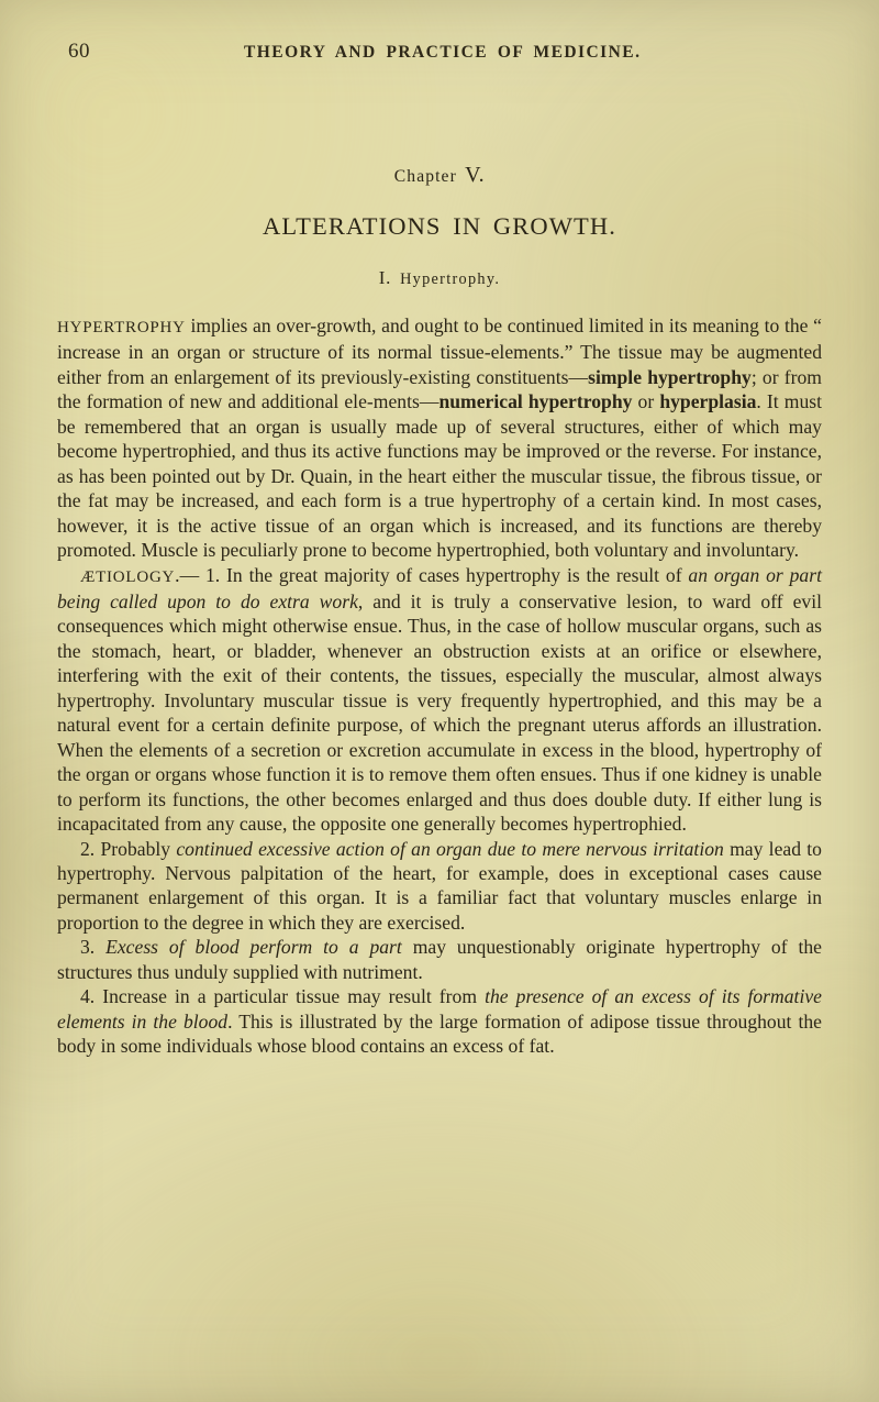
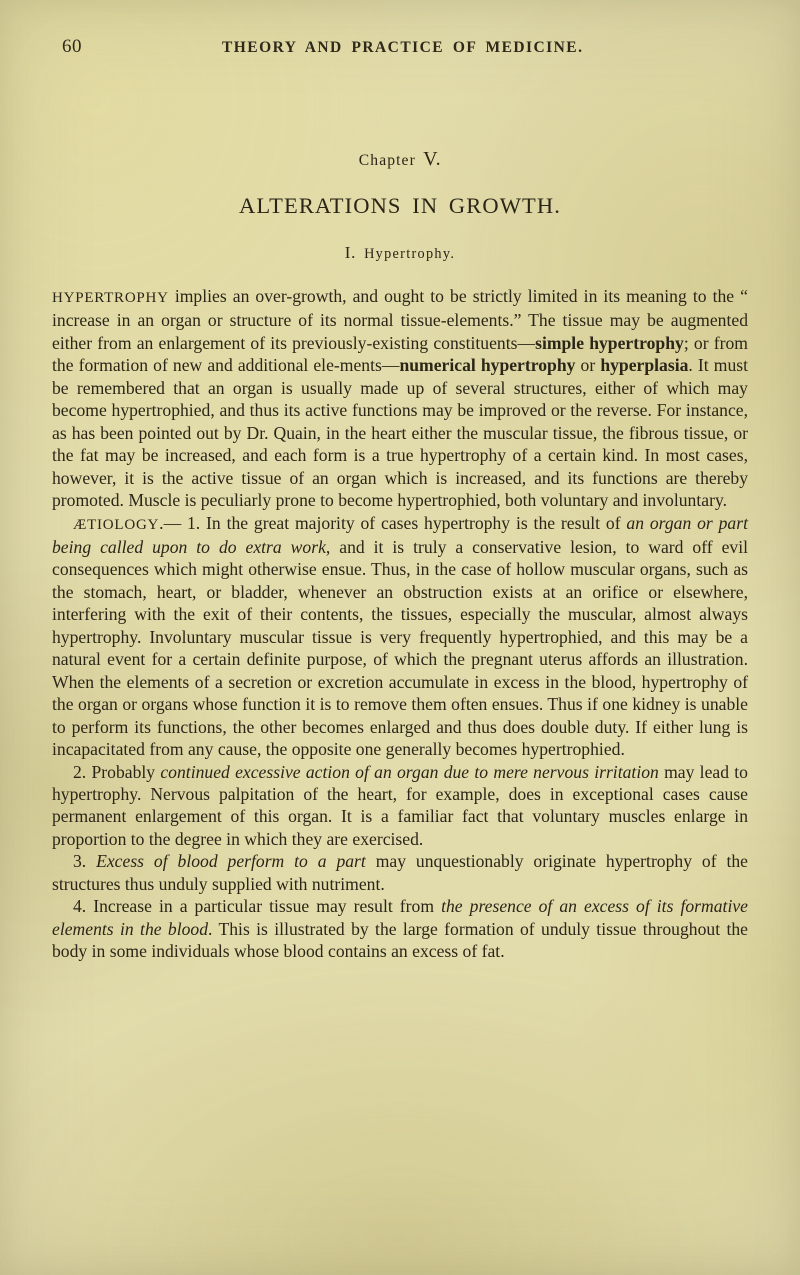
  60
  THEORY AND PRACTICE OF MEDICINE.
  Chapter V.
  ALTERATIONS IN GROWTH.
  I. Hypertrophy.
- HYPERTROPHY implies an over-growth, and ought to be continued limited in its meaning to the “ increase in an organ or structure of its normal tissue-elements.” The tissue may be augmented either from an enlargement of its previously-existing constituents—simple hypertrophy; or from the formation of new and additional ele-ments—numerical hypertrophy or hyperplasia. It must be remembered that an organ is usually made up of several structures, either of which may become hypertrophied, and thus its active functions may be improved or the reverse. For instance, as has been pointed out by Dr. Quain, in the heart either the muscular tissue, the fibrous tissue, or the fat may be increased, and each form is a true hypertrophy of a certain kind. In most cases, however, it is the active tissue of an organ which is increased, and its functions are thereby promoted. Muscle is peculiarly prone to become hypertrophied, both voluntary and involuntary.
+ HYPERTROPHY implies an over-growth, and ought to be strictly limited in its meaning to the “ increase in an organ or structure of its normal tissue-elements.” The tissue may be augmented either from an enlargement of its previously-existing constituents—simple hypertrophy; or from the formation of new and additional ele-ments—numerical hypertrophy or hyperplasia. It must be remembered that an organ is usually made up of several structures, either of which may become hypertrophied, and thus its active functions may be improved or the reverse. For instance, as has been pointed out by Dr. Quain, in the heart either the muscular tissue, the fibrous tissue, or the fat may be increased, and each form is a true hypertrophy of a certain kind. In most cases, however, it is the active tissue of an organ which is increased, and its functions are thereby promoted. Muscle is peculiarly prone to become hypertrophied, both voluntary and involuntary.
  ÆTIOLOGY.— 1. In the great majority of cases hypertrophy is the result of an organ or part being called upon to do extra work, and it is truly a conservative lesion, to ward off evil consequences which might otherwise ensue. Thus, in the case of hollow muscular organs, such as the stomach, heart, or bladder, whenever an obstruction exists at an orifice or elsewhere, interfering with the exit of their contents, the tissues, especially the muscular, almost always hypertrophy. Involuntary muscular tissue is very frequently hypertrophied, and this may be a natural event for a certain definite purpose, of which the pregnant uterus affords an illustration. When the elements of a secretion or excretion accumulate in excess in the blood, hypertrophy of the organ or organs whose function it is to remove them often ensues. Thus if one kidney is unable to perform its functions, the other becomes enlarged and thus does double duty. If either lung is incapacitated from any cause, the opposite one generally becomes hypertrophied.
  2. Probably continued excessive action of an organ due to mere nervous irritation may lead to hypertrophy. Nervous palpitation of the heart, for example, does in exceptional cases cause permanent enlargement of this organ. It is a familiar fact that voluntary muscles enlarge in proportion to the degree in which they are exercised.
  3. Excess of blood perform to a part may unquestionably originate hypertrophy of the structures thus unduly supplied with nutriment.
- 4. Increase in a particular tissue may result from the presence of an excess of its formative elements in the blood. This is illustrated by the large formation of adipose tissue throughout the body in some individuals whose blood contains an excess of fat.
+ 4. Increase in a particular tissue may result from the presence of an excess of its formative elements in the blood. This is illustrated by the large formation of unduly tissue throughout the body in some individuals whose blood contains an excess of fat.
